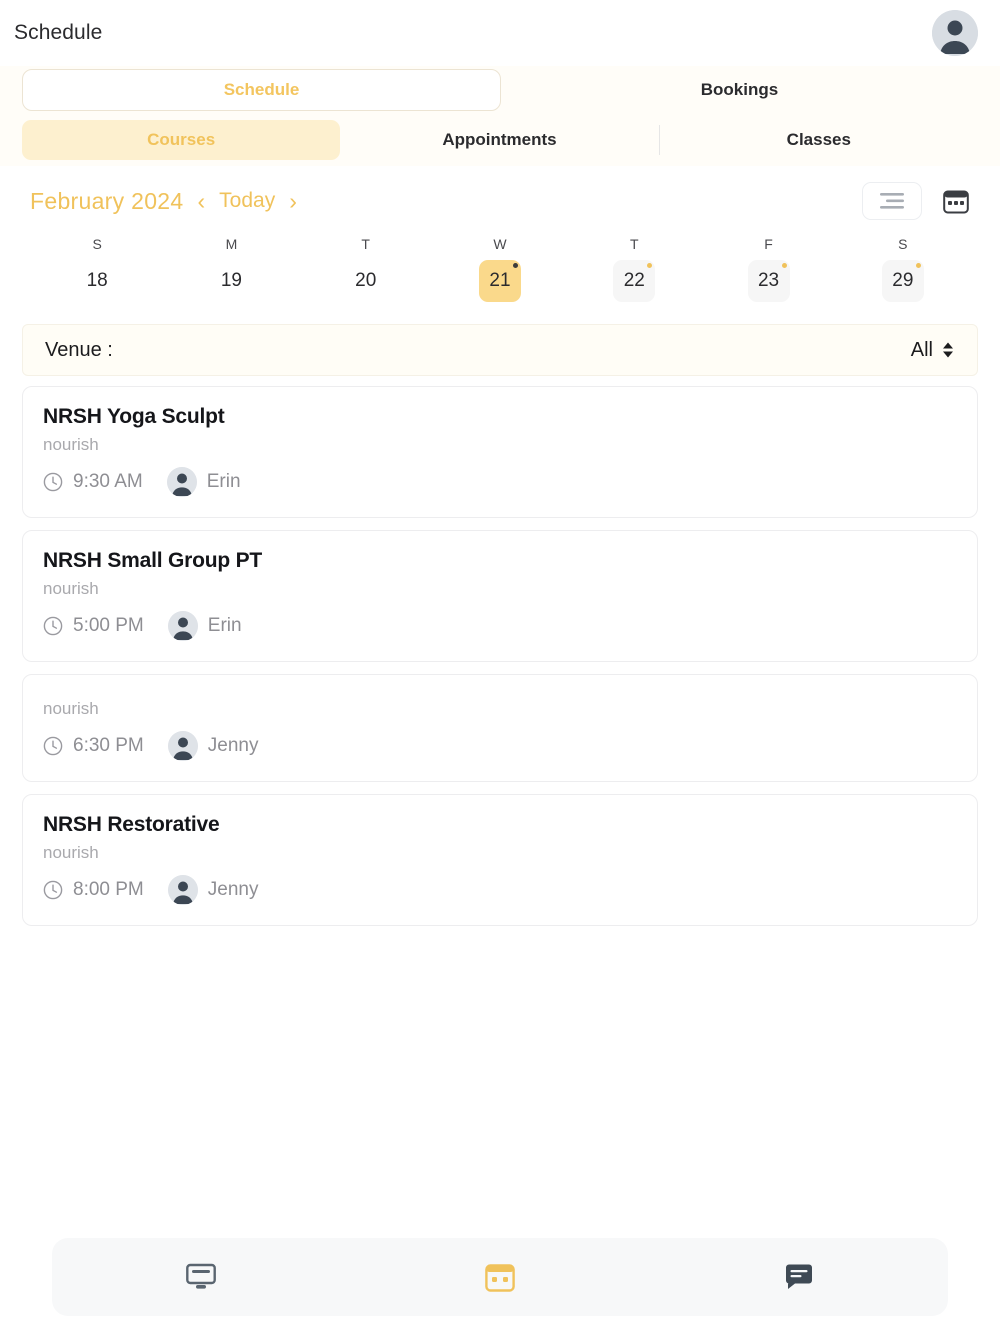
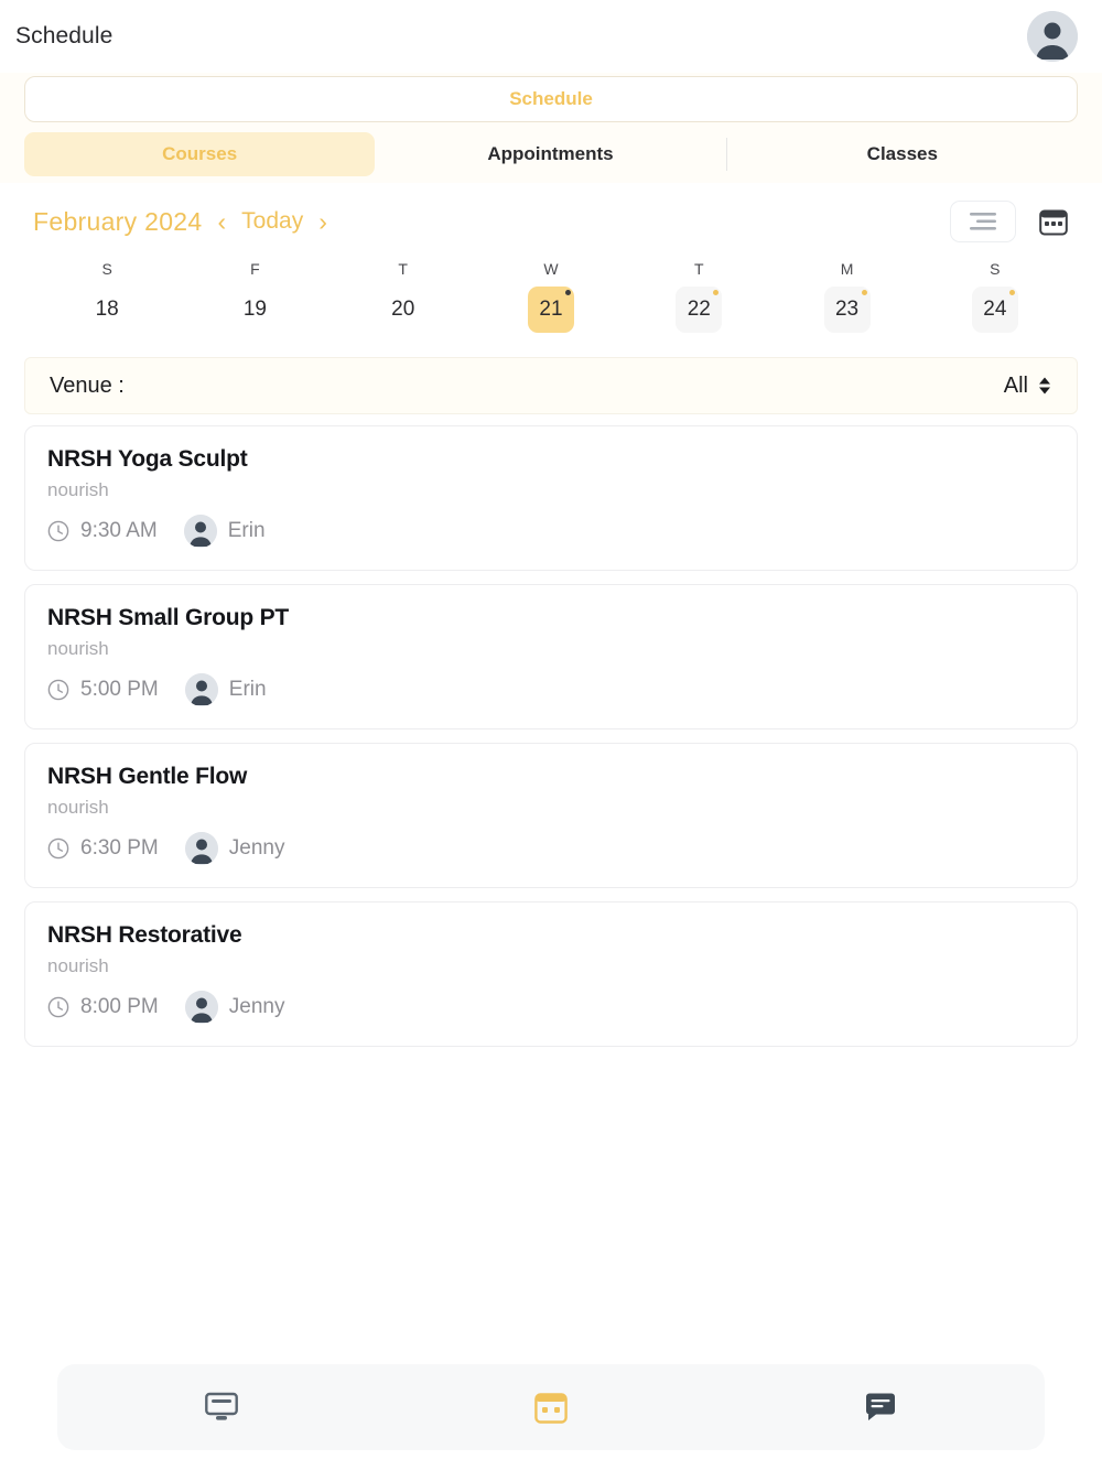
  Schedule
  Schedule
- Bookings
  Courses
  Appointments
  Classes
  February 2024
  ‹
  Today
  ›
  S
  18
- M
+ F
  19
  T
  20
  W
  21
  T
  22
- F
+ M
  23
  S
- 29
+ 24
  Venue :
  All
  NRSH Yoga Sculpt
  nourish
  9:30 AM
  Erin
  NRSH Small Group PT
  nourish
  5:00 PM
  Erin
+ NRSH Gentle Flow
  nourish
  6:30 PM
  Jenny
  NRSH Restorative
  nourish
  8:00 PM
  Jenny
